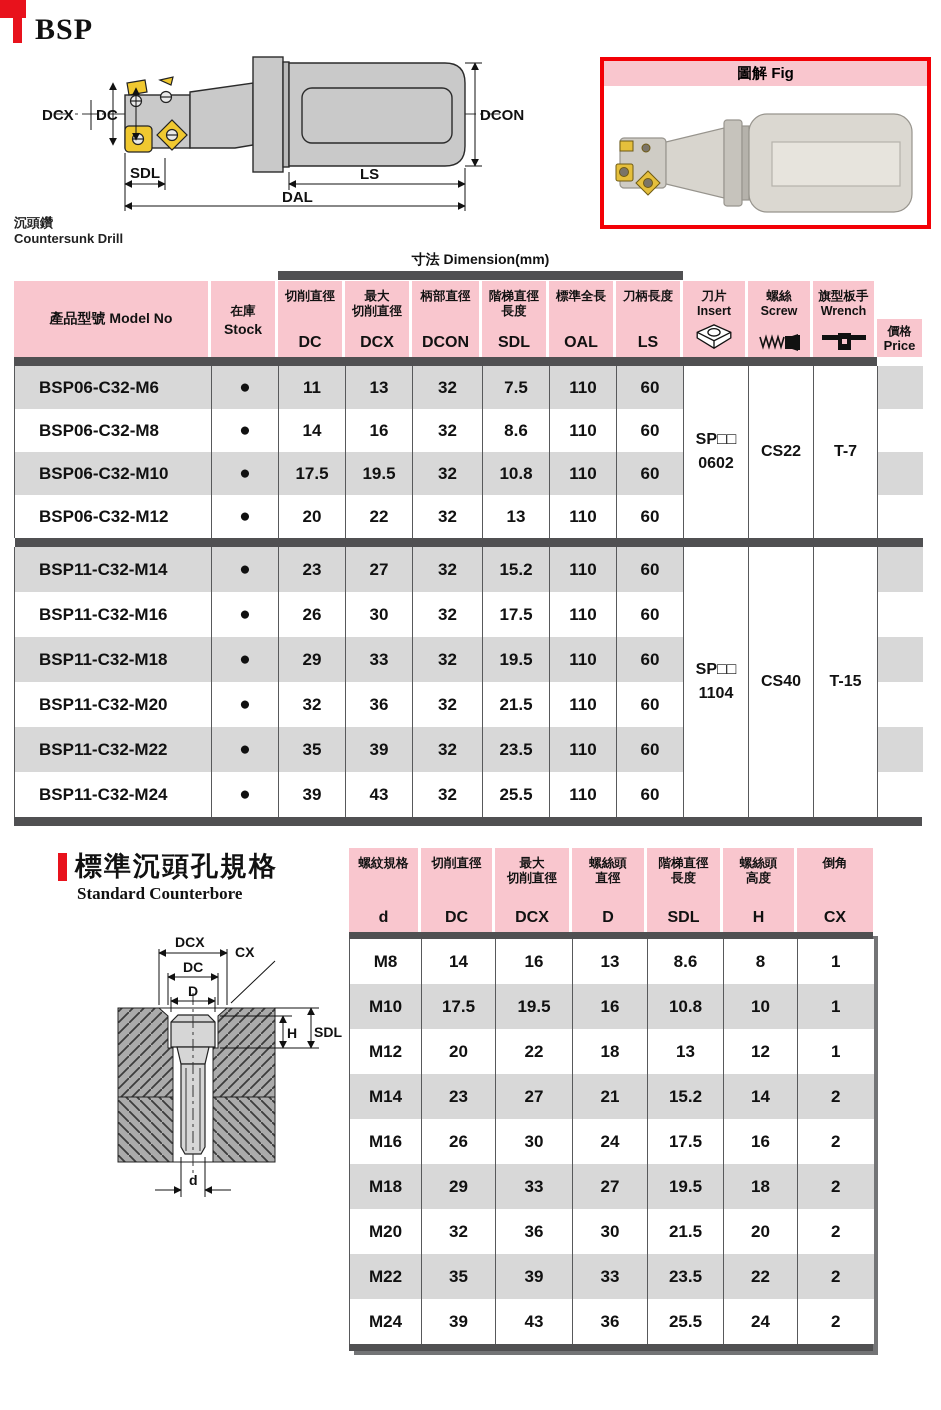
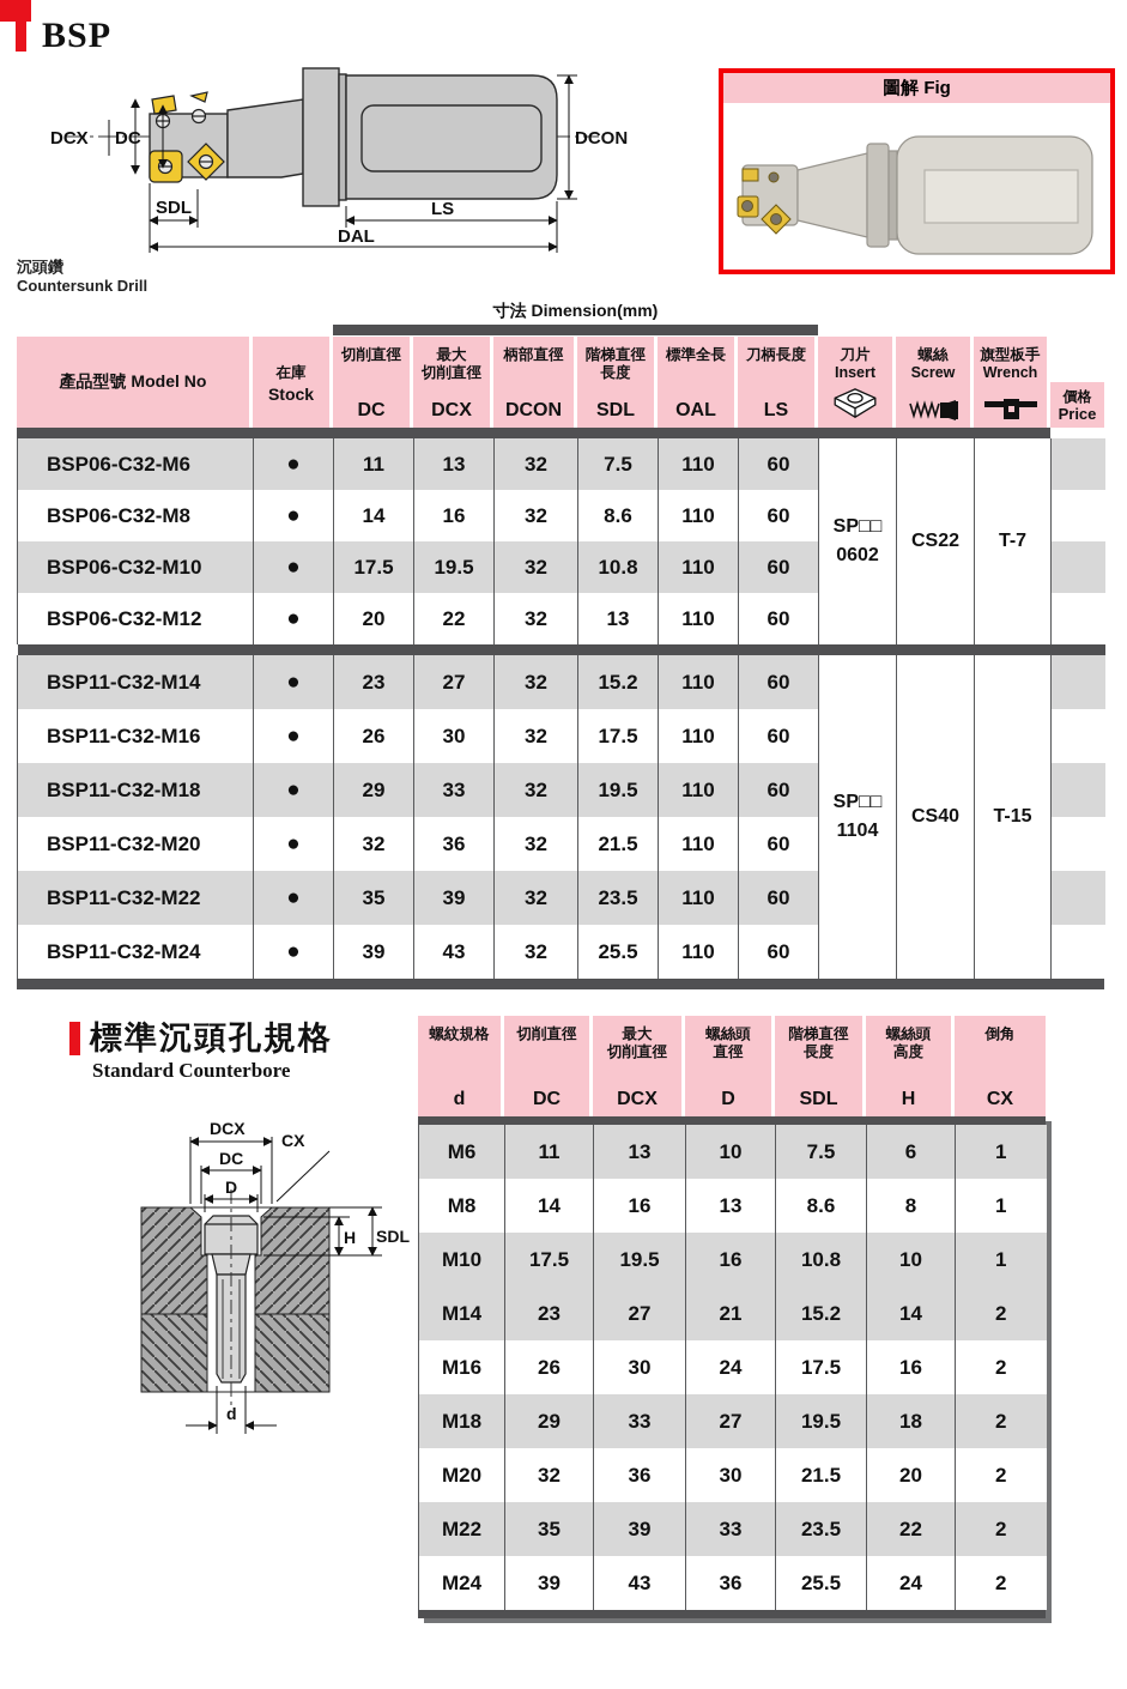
  BSP
  DCX
  DC
  DCON
  SDL
  LS
  DAL
  沉頭鑽
  Countersunk Drill
  圖解 Fig
  寸法 Dimension(mm)
  產品型號 Model No
  在庫
  Stock
  切削直徑
  DC
  最大
  切削直徑
  DCX
  柄部直徑
  DCON
  階梯直徑
  長度
  SDL
  標準全長
  OAL
  刀柄長度
  LS
  刀片
  Insert
  螺絲
  Screw
  旗型板手
  Wrench
  價格
  Price
  BSP06-C32-M6	●	11	13	32	7.5	110	60	SP□□ 0602	CS22	T-7
  BSP06-C32-M8	●	14	16	32	8.6	110	60
  BSP06-C32-M10	●	17.5	19.5	32	10.8	110	60
  BSP06-C32-M12	●	20	22	32	13	110	60
  BSP11-C32-M14	●	23	27	32	15.2	110	60	SP□□ 1104	CS40	T-15
  BSP11-C32-M16	●	26	30	32	17.5	110	60
  BSP11-C32-M18	●	29	33	32	19.5	110	60
  BSP11-C32-M20	●	32	36	32	21.5	110	60
  BSP11-C32-M22	●	35	39	32	23.5	110	60
  BSP11-C32-M24	●	39	43	32	25.5	110	60
  標準沉頭孔規格
  Standard Counterbore
  DCX
  DC
  D
  CX
  H
  SDL
  d
  螺紋規格
  d
  切削直徑
  DC
  最大
  切削直徑
  DCX
  螺絲頭
  直徑
  D
  階梯直徑
  長度
  SDL
  螺絲頭
  高度
  H
  倒角
  CX
+ M6	11	13	10	7.5	6	1
  M8	14	16	13	8.6	8	1
  M10	17.5	19.5	16	10.8	10	1
- M12	20	22	18	13	12	1
  M14	23	27	21	15.2	14	2
  M16	26	30	24	17.5	16	2
  M18	29	33	27	19.5	18	2
  M20	32	36	30	21.5	20	2
  M22	35	39	33	23.5	22	2
  M24	39	43	36	25.5	24	2
